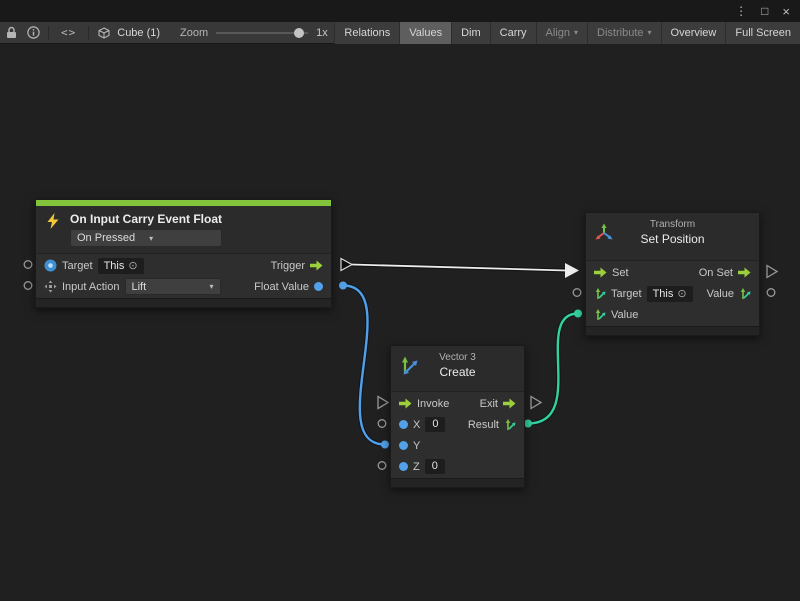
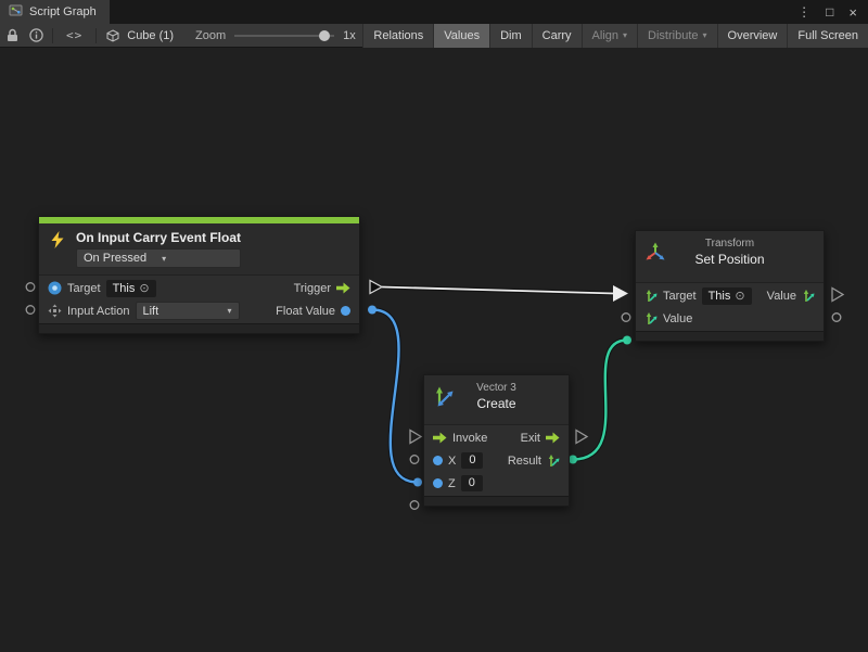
+ Script Graph
  ⋮
  □
  ×
  <>
  Cube (1)
  Zoom
  1x
  Relations
  Values
  Dim
  Carry
  Align
  ▾
  Distribute
  ▾
  Overview
  Full Screen
  On Input Carry Event Float
  On Pressed
  ▾
  Target
  This
  ⊙
  Trigger
  Input Action
  Lift
  ▾
  Float Value
  Vector 3
  Create
  Invoke
  Exit
  X
  0
  Result
- Y
  Z
  0
  Transform
  Set Position
- Set
- On Set
  Target
  This
  ⊙
  Value
  Value
